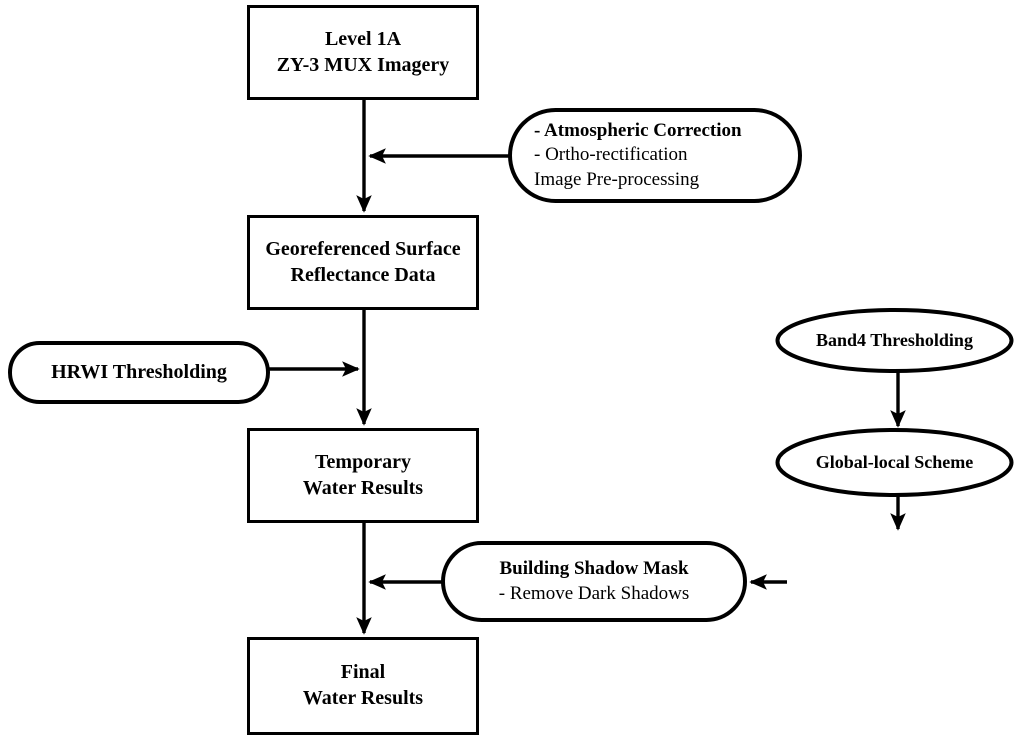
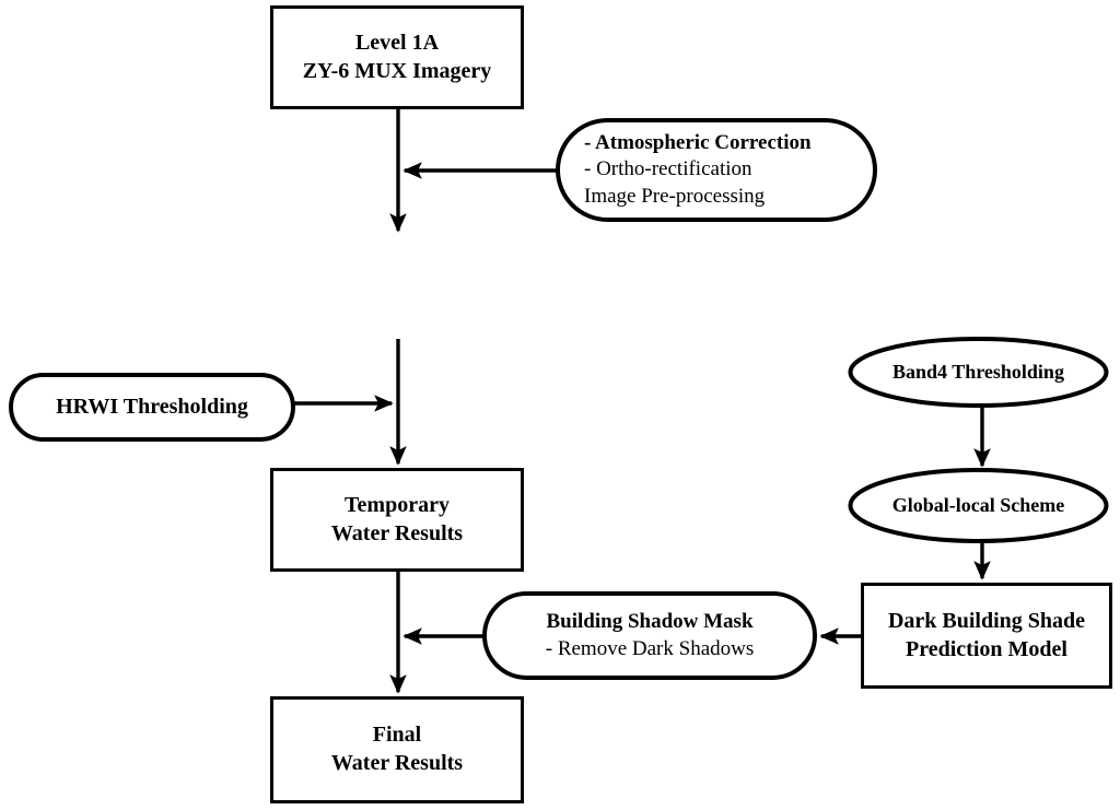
  Level 1A
- ZY-3 MUX Imagery
+ ZY-6 MUX Imagery
  - Atmospheric Correction
  - Ortho-rectification
  Image Pre-processing
- Georeferenced Surface
- Reflectance Data
  HRWI Thresholding
  Temporary
  Water Results
  Final
  Water Results
  Building Shadow Mask
  - Remove Dark Shadows
  Band4 Thresholding
  Global-local Scheme
+ Dark Building Shade
+ Prediction Model
